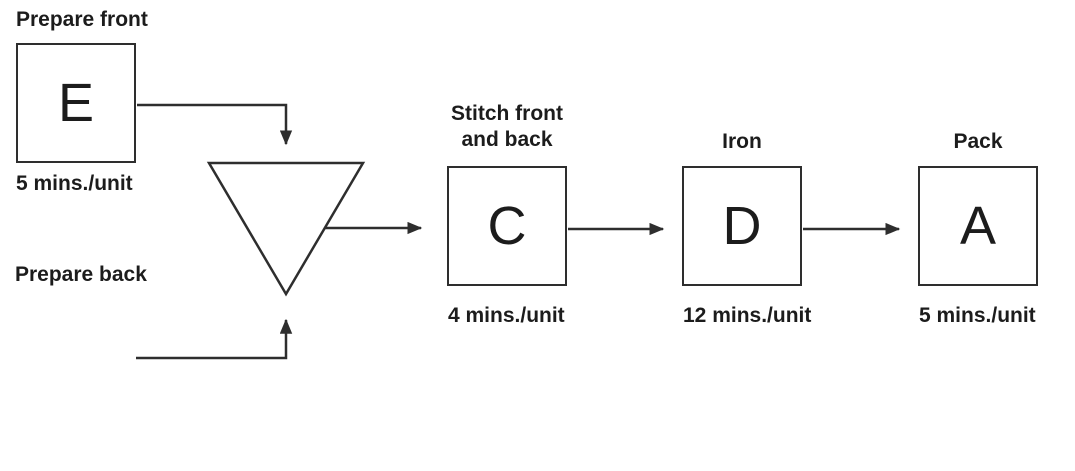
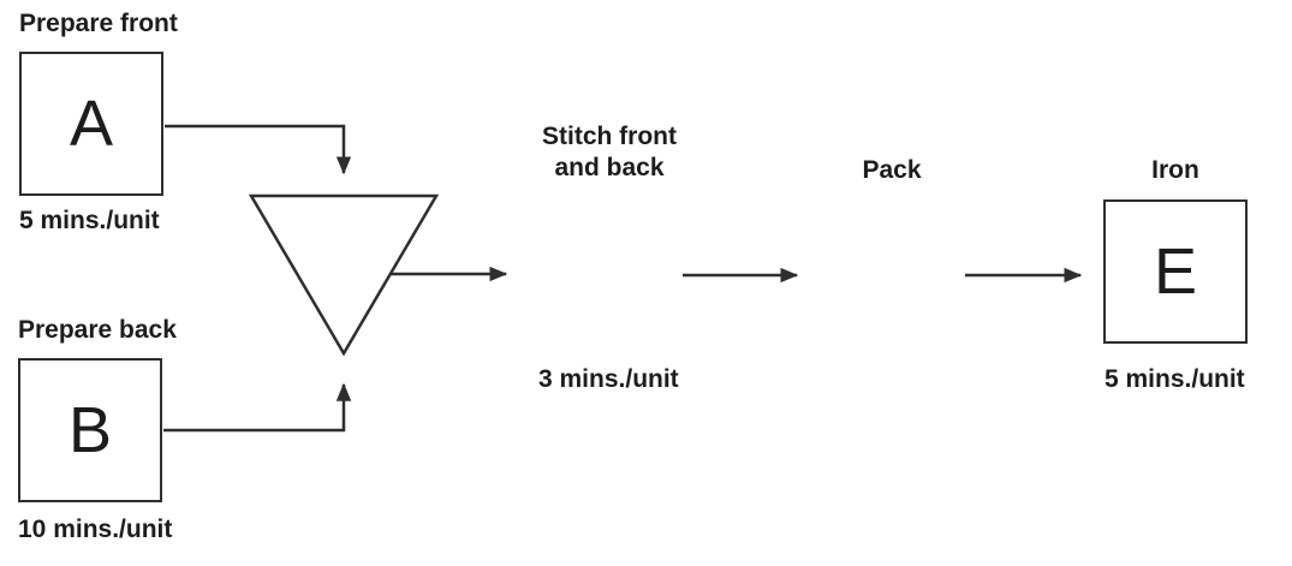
  Prepare front
- E
+ A
  5 mins./unit
  Prepare back
+ B
+ 10 mins./unit
  Stitch front and back
- C
- 4 mins./unit
+ 3 mins./unit
- Iron
+ Pack
- D
- 12 mins./unit
- Pack
+ Iron
- A
+ E
  5 mins./unit
